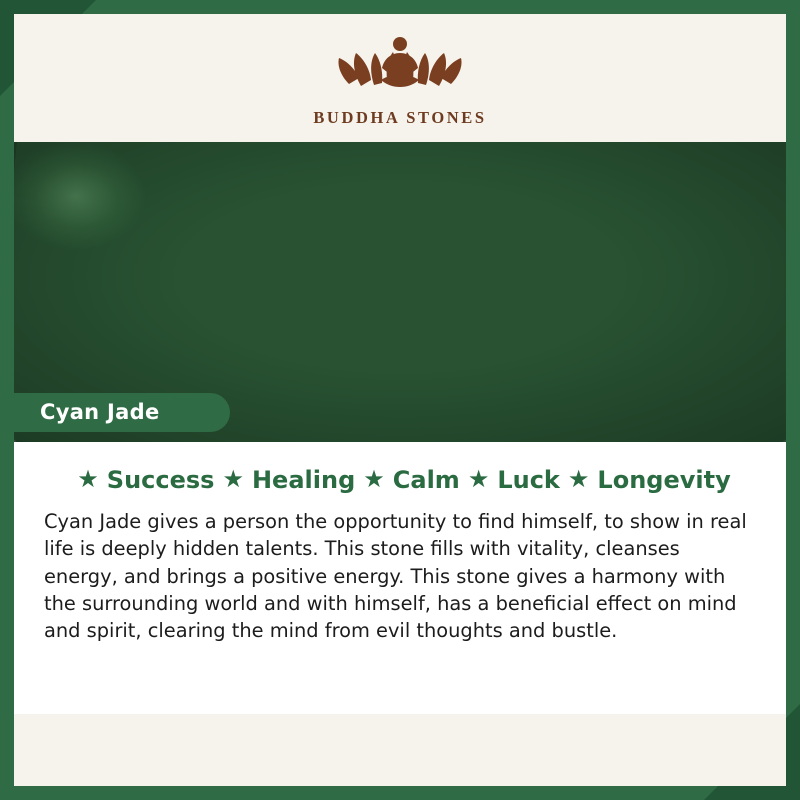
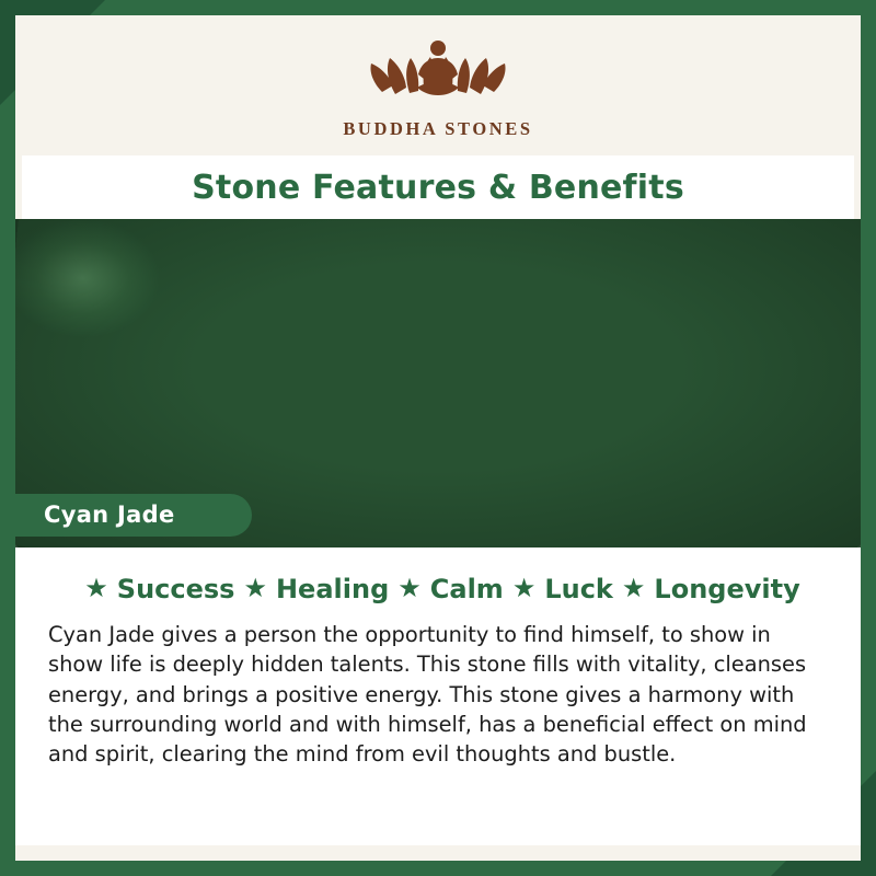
  BUDDHA STONES
+ Stone Features & Benefits
  Cyan Jade
  ★
  Success
  ★
  Healing
  ★
  Calm
  ★
  Luck
  ★
  Longevity
- Cyan Jade gives a person the opportunity to find himself, to show in real life is deeply hidden talents. This stone fills with vitality, cleanses energy, and brings a positive energy. This stone gives a harmony with the surrounding world and with himself, has a beneficial effect on mind and spirit, clearing the mind from evil thoughts and bustle.
+ Cyan Jade gives a person the opportunity to find himself, to show in show life is deeply hidden talents. This stone fills with vitality, cleanses energy, and brings a positive energy. This stone gives a harmony with the surrounding world and with himself, has a beneficial effect on mind and spirit, clearing the mind from evil thoughts and bustle.
